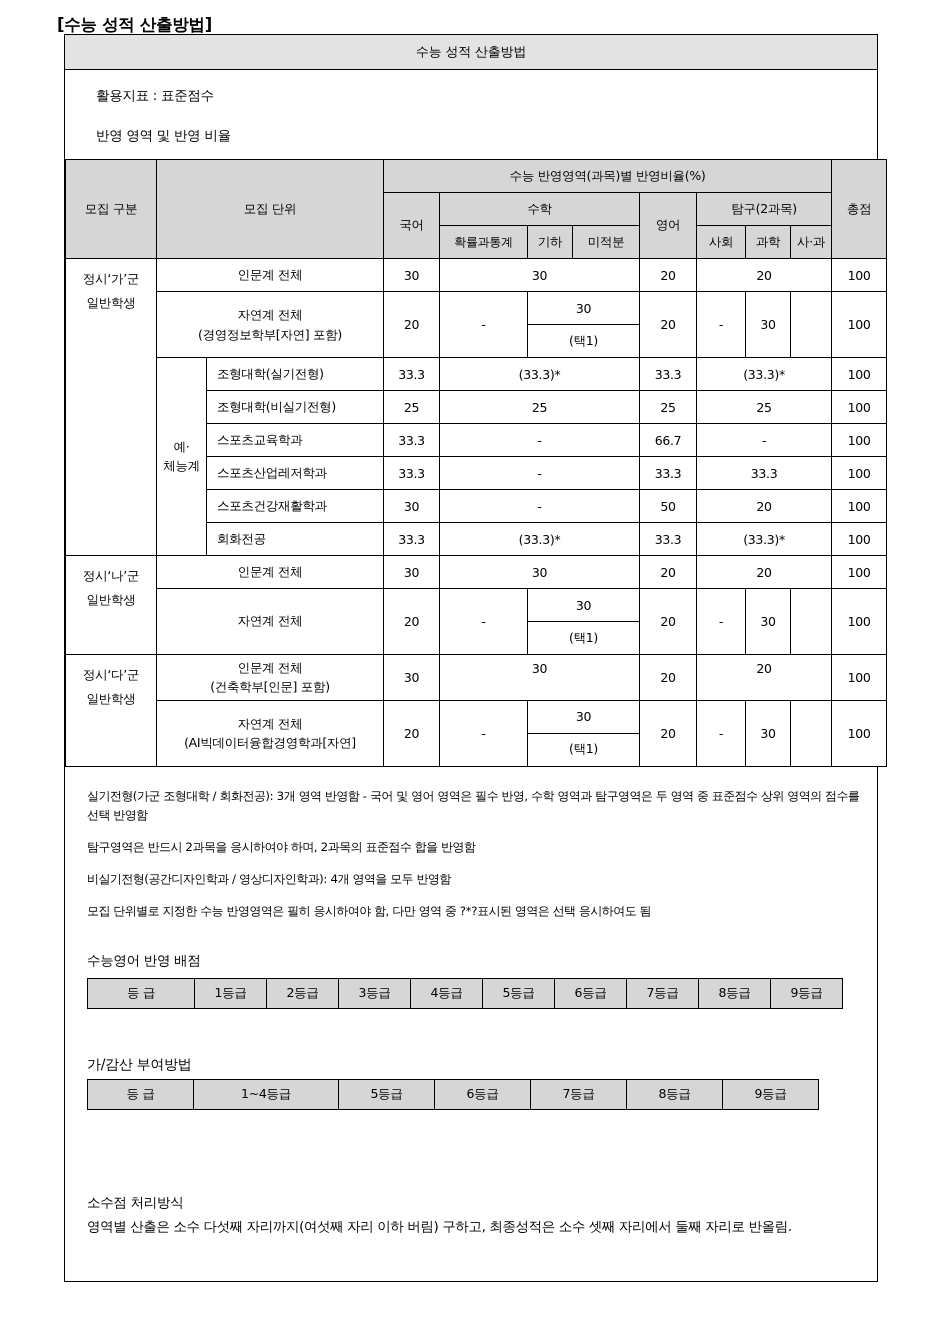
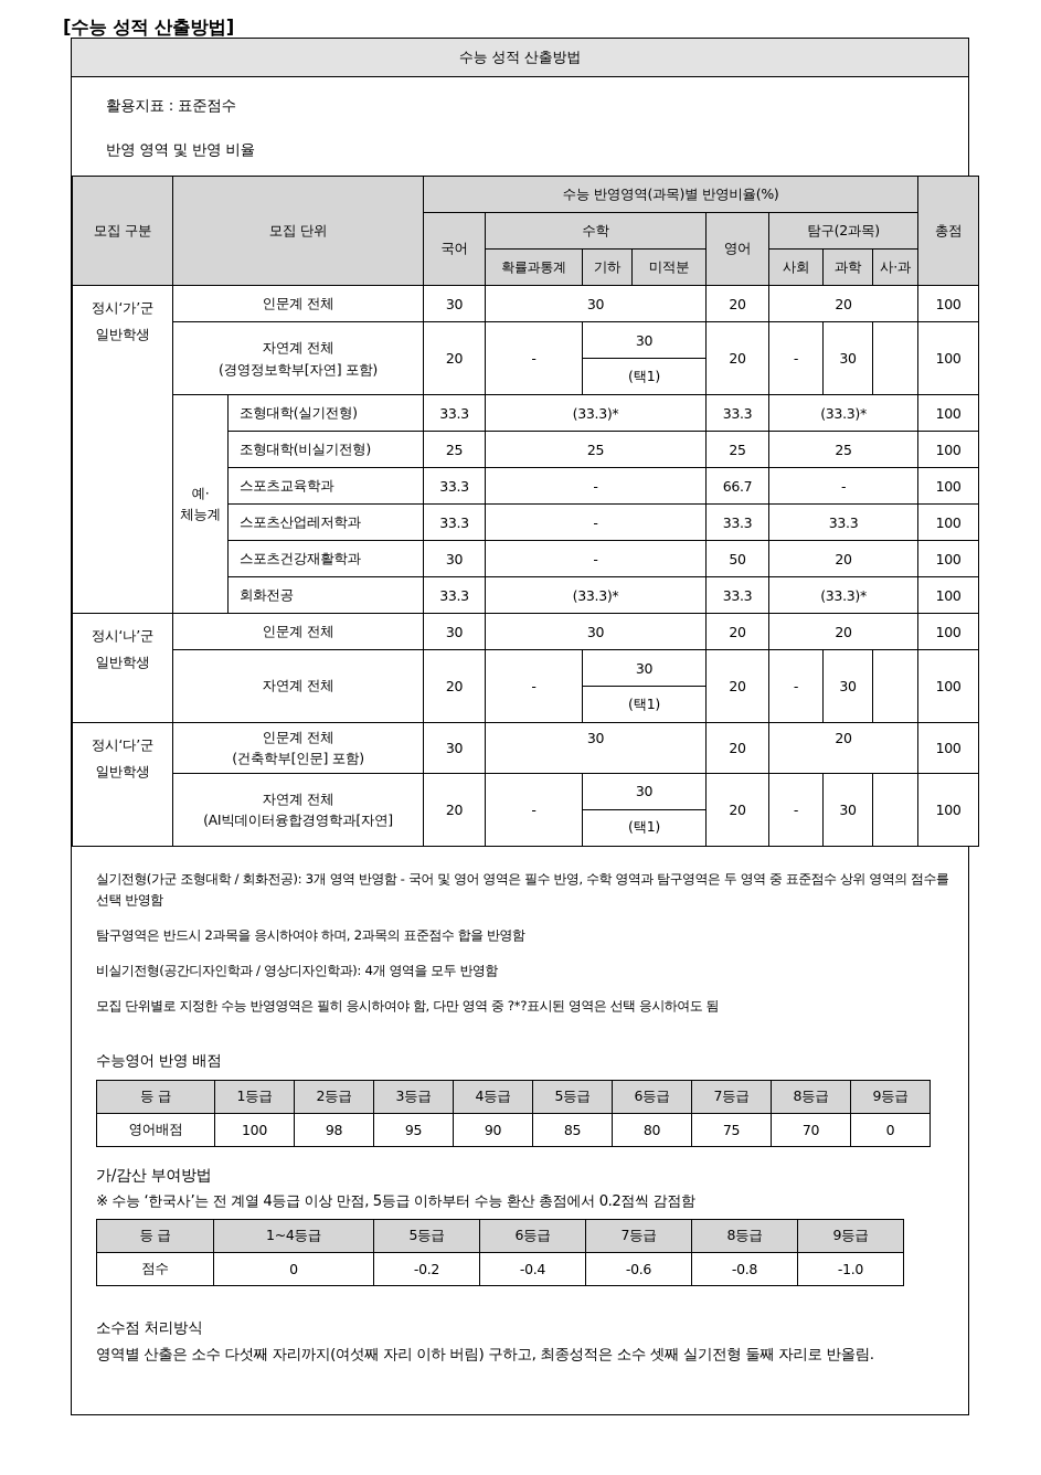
  [수능 성적 산출방법]
  수능 성적 산출방법
  활용지표 : 표준점수
  반영 영역 및 반영 비율
  모집 구분	모집 단위	수능 반영영역(과목)별 반영비율(%)	총점
  국어	수학	영어	탐구(2과목)
  확률과통계	기하	미적분	사회	과학	사·과
  정시‘가’군 일반학생	인문계 전체	30	30	20	20	100
  자연계 전체 (경영정보학부[자연] 포함)	20	-	30	20	-	30		100
  (택1)
  예· 체능계	조형대학(실기전형)	33.3	(33.3)*	33.3	(33.3)*	100
  조형대학(비실기전형)	25	25	25	25	100
  스포츠교육학과	33.3	-	66.7	-	100
  스포츠산업레저학과	33.3	-	33.3	33.3	100
  스포츠건강재활학과	30	-	50	20	100
  회화전공	33.3	(33.3)*	33.3	(33.3)*	100
  정시‘나’군 일반학생	인문계 전체	30	30	20	20	100
  자연계 전체	20	-	30	20	-	30		100
  (택1)
  정시‘다’군 일반학생	인문계 전체 (건축학부[인문] 포함)	30	30	20	20	100
  자연계 전체 (AI빅데이터융합경영학과[자연]	20	-	30	20	-	30		100
  (택1)
  실기전형(가군 조형대학 / 회화전공): 3개 영역 반영함 - 국어 및 영어 영역은 필수 반영, 수학 영역과 탐구영역은 두 영역 중 표준점수 상위 영역의 점수를 선택 반영함
  탐구영역은 반드시 2과목을 응시하여야 하며, 2과목의 표준점수 합을 반영함
  비실기전형(공간디자인학과 / 영상디자인학과): 4개 영역을 모두 반영함
  모집 단위별로 지정한 수능 반영영역은 필히 응시하여야 함, 다만 영역 중 ?*?표시된 영역은 선택 응시하여도 됨
  수능영어 반영 배점
  등 급	1등급	2등급	3등급	4등급	5등급	6등급	7등급	8등급	9등급
+ 영어배점	100	98	95	90	85	80	75	70	0
  가/감산 부여방법
+ ※ 수능 ‘한국사’는 전 계열 4등급 이상 만점, 5등급 이하부터 수능 환산 총점에서 0.2점씩 감점함
  등 급	1~4등급	5등급	6등급	7등급	8등급	9등급
+ 점수	0	-0.2	-0.4	-0.6	-0.8	-1.0
  소수점 처리방식
- 영역별 산출은 소수 다섯째 자리까지(여섯째 자리 이하 버림) 구하고, 최종성적은 소수 셋째 자리에서 둘째 자리로 반올림.
+ 영역별 산출은 소수 다섯째 자리까지(여섯째 자리 이하 버림) 구하고, 최종성적은 소수 셋째 실기전형 둘째 자리로 반올림.
